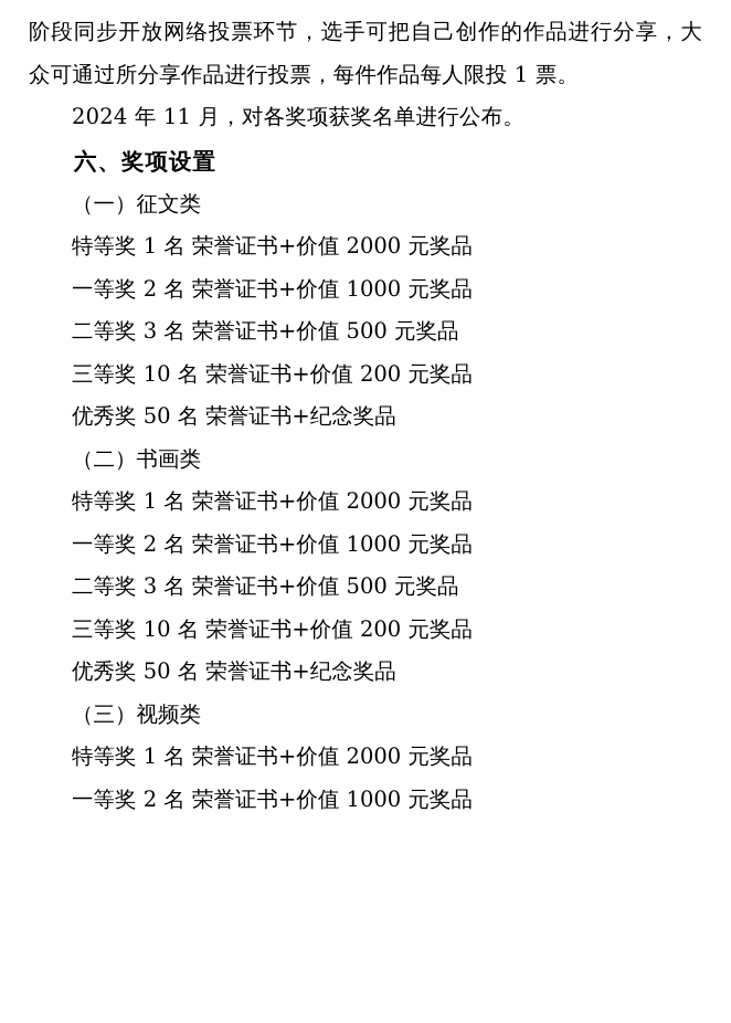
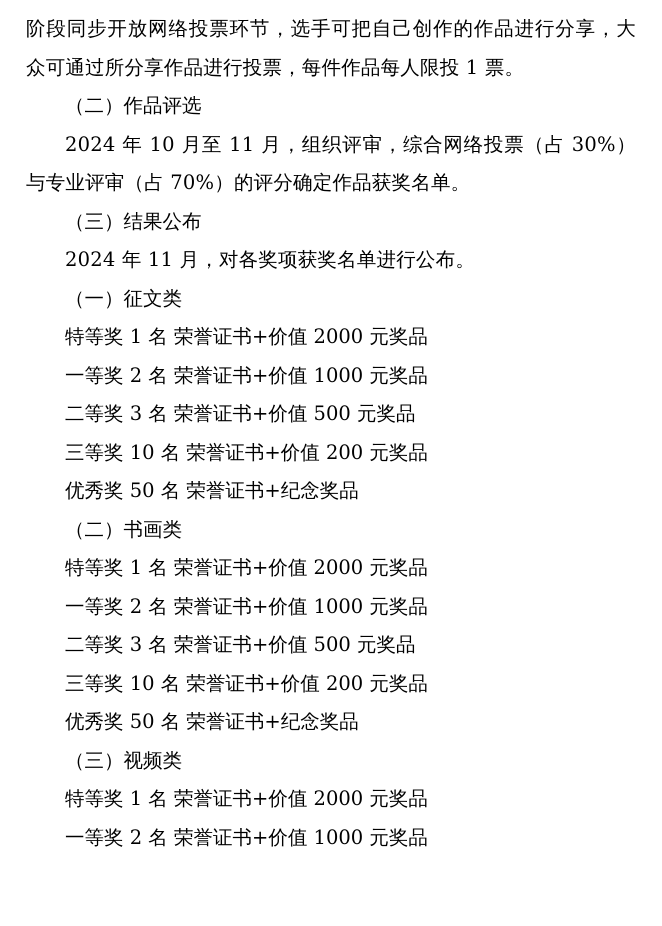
  阶段同步开放网络投票环节，选手可把自己创作的作品进行分享，大众可通过所分享作品进行投票，每件作品每人限投 1 票。
+ （二）作品评选
+ 2024 年 10 月至 11 月，组织评审，综合网络投票（占 30%）与专业评审（占 70%）的评分确定作品获奖名单。
+ （三）结果公布
  2024 年 11 月，对各奖项获奖名单进行公布。
- 六、奖项设置
  （一）征文类
  特等奖 1 名 荣誉证书+价值 2000 元奖品
  一等奖 2 名 荣誉证书+价值 1000 元奖品
  二等奖 3 名 荣誉证书+价值 500 元奖品
  三等奖 10 名 荣誉证书+价值 200 元奖品
  优秀奖 50 名 荣誉证书+纪念奖品
  （二）书画类
  特等奖 1 名 荣誉证书+价值 2000 元奖品
  一等奖 2 名 荣誉证书+价值 1000 元奖品
  二等奖 3 名 荣誉证书+价值 500 元奖品
  三等奖 10 名 荣誉证书+价值 200 元奖品
  优秀奖 50 名 荣誉证书+纪念奖品
  （三）视频类
  特等奖 1 名 荣誉证书+价值 2000 元奖品
  一等奖 2 名 荣誉证书+价值 1000 元奖品
